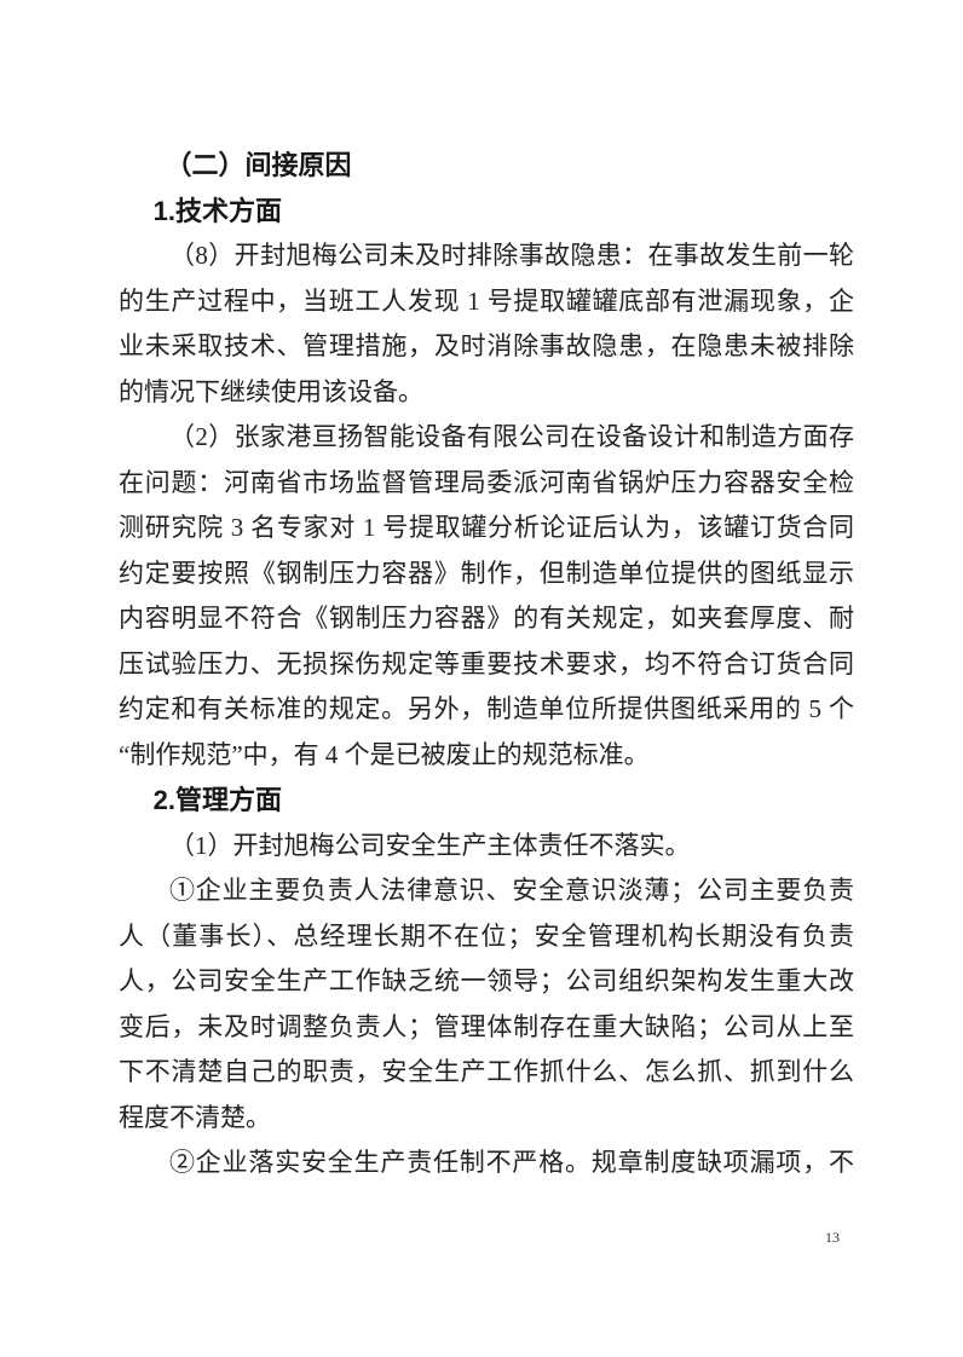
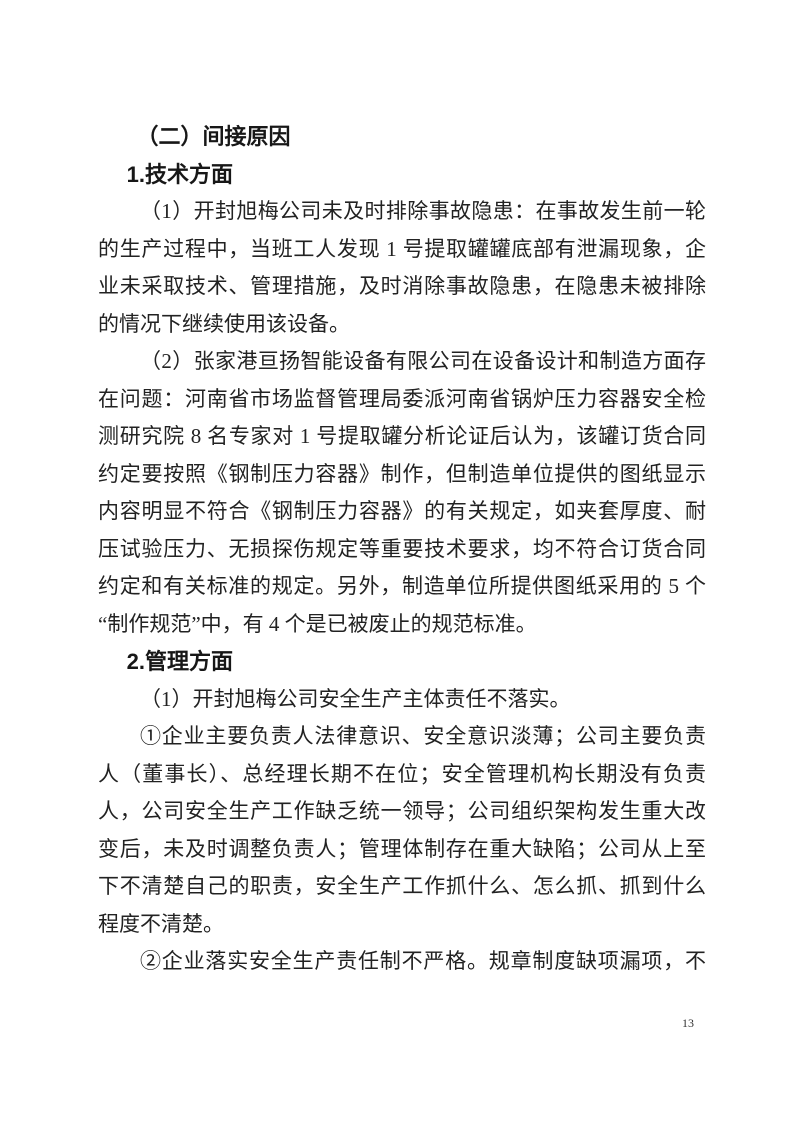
  （二）间接原因
  1.技术方面
- （8）开封旭梅公司未及时排除事故隐患：在事故发生前一轮的生产过程中，当班工人发现 1 号提取罐罐底部有泄漏现象，企业未采取技术、管理措施，及时消除事故隐患，在隐患未被排除的情况下继续使用该设备。
+ （1）开封旭梅公司未及时排除事故隐患：在事故发生前一轮的生产过程中，当班工人发现 1 号提取罐罐底部有泄漏现象，企业未采取技术、管理措施，及时消除事故隐患，在隐患未被排除的情况下继续使用该设备。
- （2）张家港亘扬智能设备有限公司在设备设计和制造方面存在问题：河南省市场监督管理局委派河南省锅炉压力容器安全检测研究院 3 名专家对 1 号提取罐分析论证后认为，该罐订货合同约定要按照《钢制压力容器》制作，但制造单位提供的图纸显示内容明显不符合《钢制压力容器》的有关规定，如夹套厚度、耐压试验压力、无损探伤规定等重要技术要求，均不符合订货合同约定和有关标准的规定。另外，制造单位所提供图纸采用的 5 个“制作规范”中，有 4 个是已被废止的规范标准。
+ （2）张家港亘扬智能设备有限公司在设备设计和制造方面存在问题：河南省市场监督管理局委派河南省锅炉压力容器安全检测研究院 8 名专家对 1 号提取罐分析论证后认为，该罐订货合同约定要按照《钢制压力容器》制作，但制造单位提供的图纸显示内容明显不符合《钢制压力容器》的有关规定，如夹套厚度、耐压试验压力、无损探伤规定等重要技术要求，均不符合订货合同约定和有关标准的规定。另外，制造单位所提供图纸采用的 5 个“制作规范”中，有 4 个是已被废止的规范标准。
  2.管理方面
  （1）开封旭梅公司安全生产主体责任不落实。
  ①企业主要负责人法律意识、安全意识淡薄；公司主要负责人（董事长）、总经理长期不在位；安全管理机构长期没有负责人，公司安全生产工作缺乏统一领导；公司组织架构发生重大改变后，未及时调整负责人；管理体制存在重大缺陷；公司从上至下不清楚自己的职责，安全生产工作抓什么、怎么抓、抓到什么程度不清楚。
  ②企业落实安全生产责任制不严格。规章制度缺项漏项，不
  13
